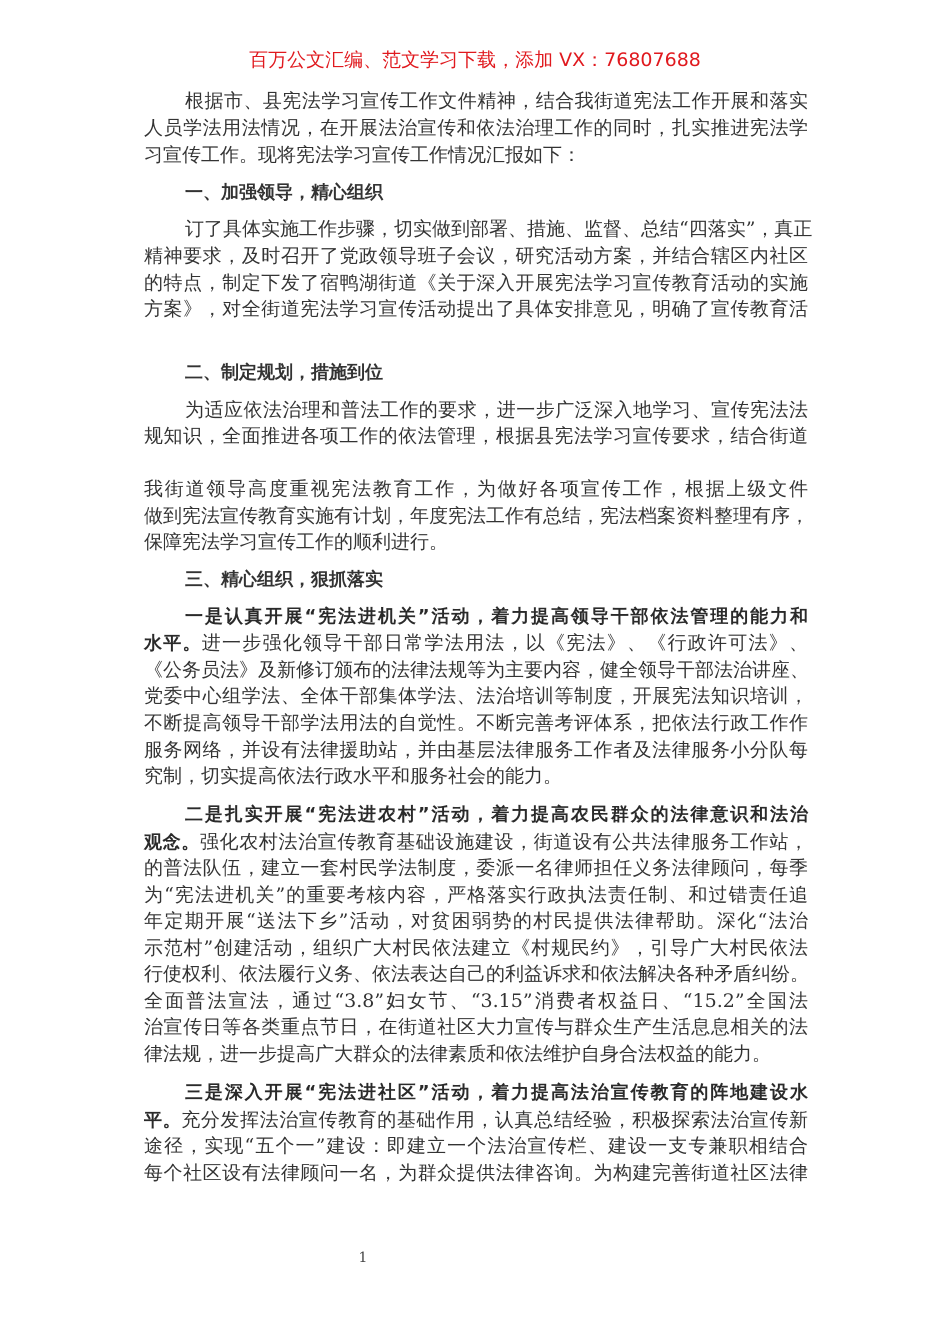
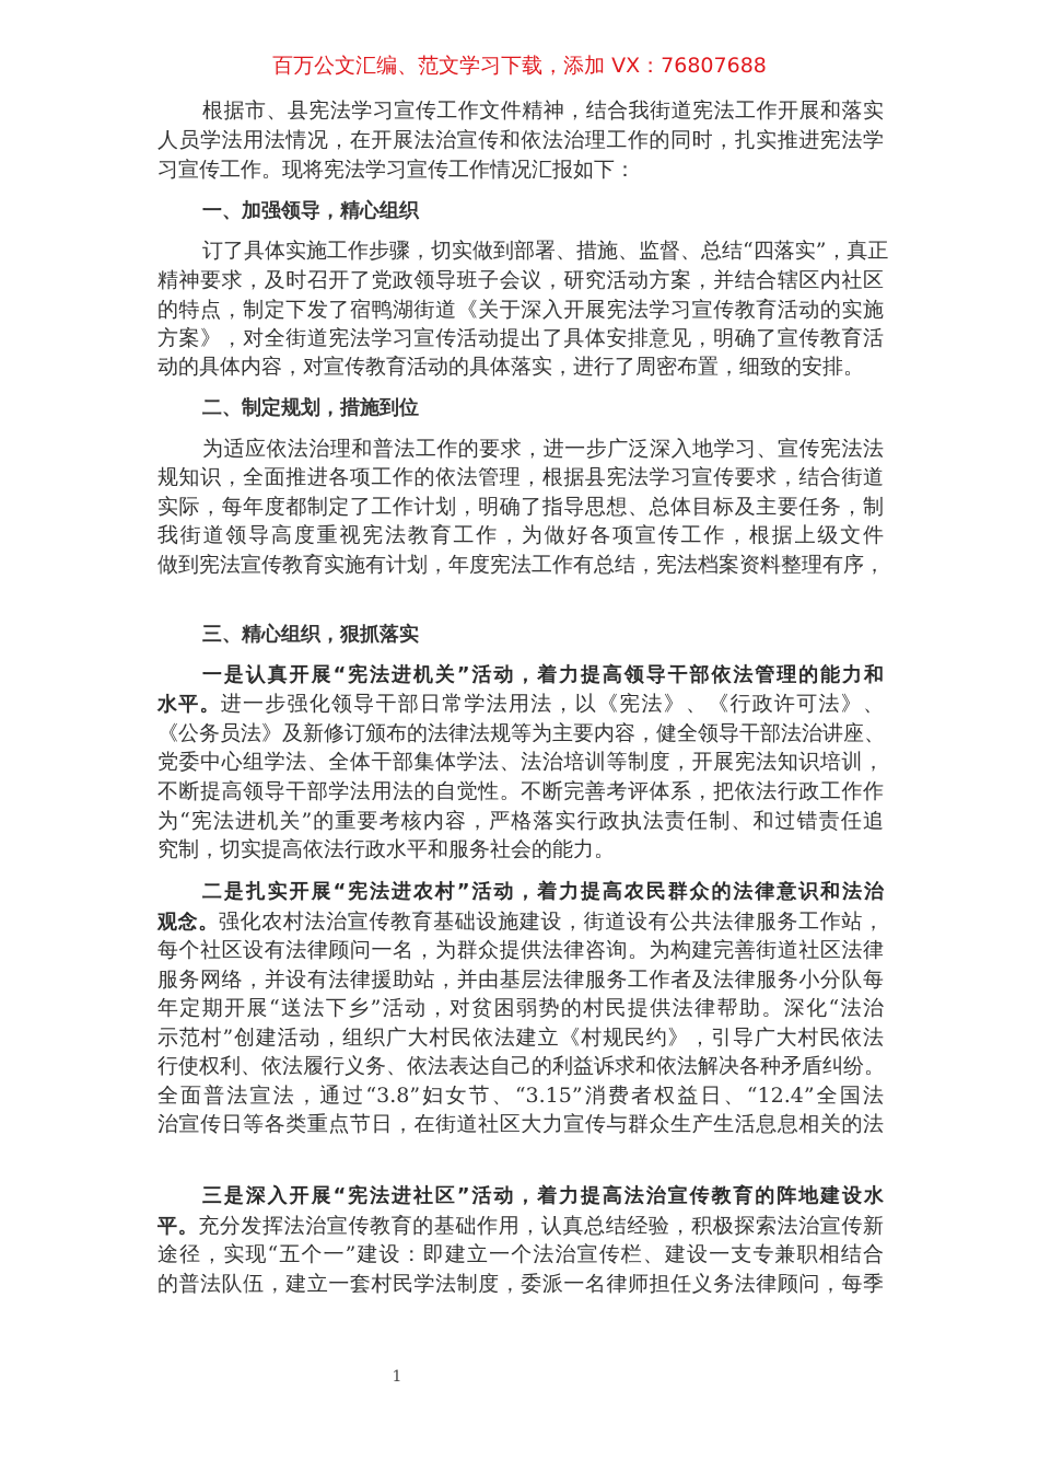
  百万公文汇编、范文学习下载，添加 VX：76807688
  根据市、县宪法学习宣传工作文件精神，结合我街道宪法工作开展和落实
  人员学法用法情况，在开展法治宣传和依法治理工作的同时，扎实推进宪法学
  习宣传工作。现将宪法学习宣传工作情况汇报如下：
  一、加强领导，精心组织
  订了具体实施工作步骤，切实做到部署、措施、监督、总结“四落实”，真正
  精神要求，及时召开了党政领导班子会议，研究活动方案，并结合辖区内社区
  的特点，制定下发了宿鸭湖街道《关于深入开展宪法学习宣传教育活动的实施
  方案》，对全街道宪法学习宣传活动提出了具体安排意见，明确了宣传教育活
+ 动的具体内容，对宣传教育活动的具体落实，进行了周密布置，细致的安排。
  二、制定规划，措施到位
  为适应依法治理和普法工作的要求，进一步广泛深入地学习、宣传宪法法
  规知识，全面推进各项工作的依法管理，根据县宪法学习宣传要求，结合街道
+ 实际，每年度都制定了工作计划，明确了指导思想、总体目标及主要任务，制
  我街道领导高度重视宪法教育工作，为做好各项宣传工作，根据上级文件
  做到宪法宣传教育实施有计划，年度宪法工作有总结，宪法档案资料整理有序，
- 保障宪法学习宣传工作的顺利进行。
  三、精心组织，狠抓落实
  一是认真开展“宪法进机关”活动，着力提高领导干部依法管理的能力和
  水平。进一步强化领导干部日常学法用法，以《宪法》、《行政许可法》、
  《公务员法》及新修订颁布的法律法规等为主要内容，健全领导干部法治讲座、
  党委中心组学法、全体干部集体学法、法治培训等制度，开展宪法知识培训，
  不断提高领导干部学法用法的自觉性。不断完善考评体系，把依法行政工作作
- 服务网络，并设有法律援助站，并由基层法律服务工作者及法律服务小分队每
+ 为“宪法进机关”的重要考核内容，严格落实行政执法责任制、和过错责任追
  究制，切实提高依法行政水平和服务社会的能力。
  二是扎实开展“宪法进农村”活动，着力提高农民群众的法律意识和法治
  观念。强化农村法治宣传教育基础设施建设，街道设有公共法律服务工作站，
- 的普法队伍，建立一套村民学法制度，委派一名律师担任义务法律顾问，每季
+ 每个社区设有法律顾问一名，为群众提供法律咨询。为构建完善街道社区法律
- 为“宪法进机关”的重要考核内容，严格落实行政执法责任制、和过错责任追
+ 服务网络，并设有法律援助站，并由基层法律服务工作者及法律服务小分队每
  年定期开展“送法下乡”活动，对贫困弱势的村民提供法律帮助。深化“法治
  示范村”创建活动，组织广大村民依法建立《村规民约》，引导广大村民依法
  行使权利、依法履行义务、依法表达自己的利益诉求和依法解决各种矛盾纠纷。
- 全面普法宣法，通过“3.8”妇女节、“3.15”消费者权益日、“15.2”全国法
+ 全面普法宣法，通过“3.8”妇女节、“3.15”消费者权益日、“12.4”全国法
  治宣传日等各类重点节日，在街道社区大力宣传与群众生产生活息息相关的法
- 律法规，进一步提高广大群众的法律素质和依法维护自身合法权益的能力。
  三是深入开展“宪法进社区”活动，着力提高法治宣传教育的阵地建设水
  平。充分发挥法治宣传教育的基础作用，认真总结经验，积极探索法治宣传新
  途径，实现“五个一”建设：即建立一个法治宣传栏、建设一支专兼职相结合
- 每个社区设有法律顾问一名，为群众提供法律咨询。为构建完善街道社区法律
+ 的普法队伍，建立一套村民学法制度，委派一名律师担任义务法律顾问，每季
  1
